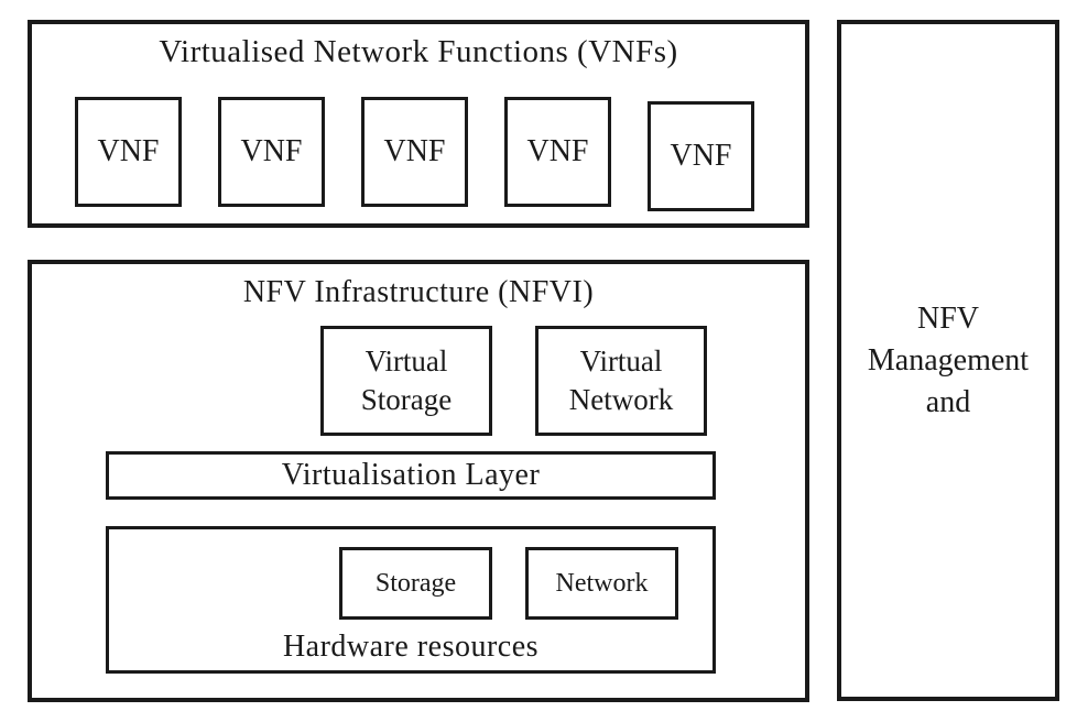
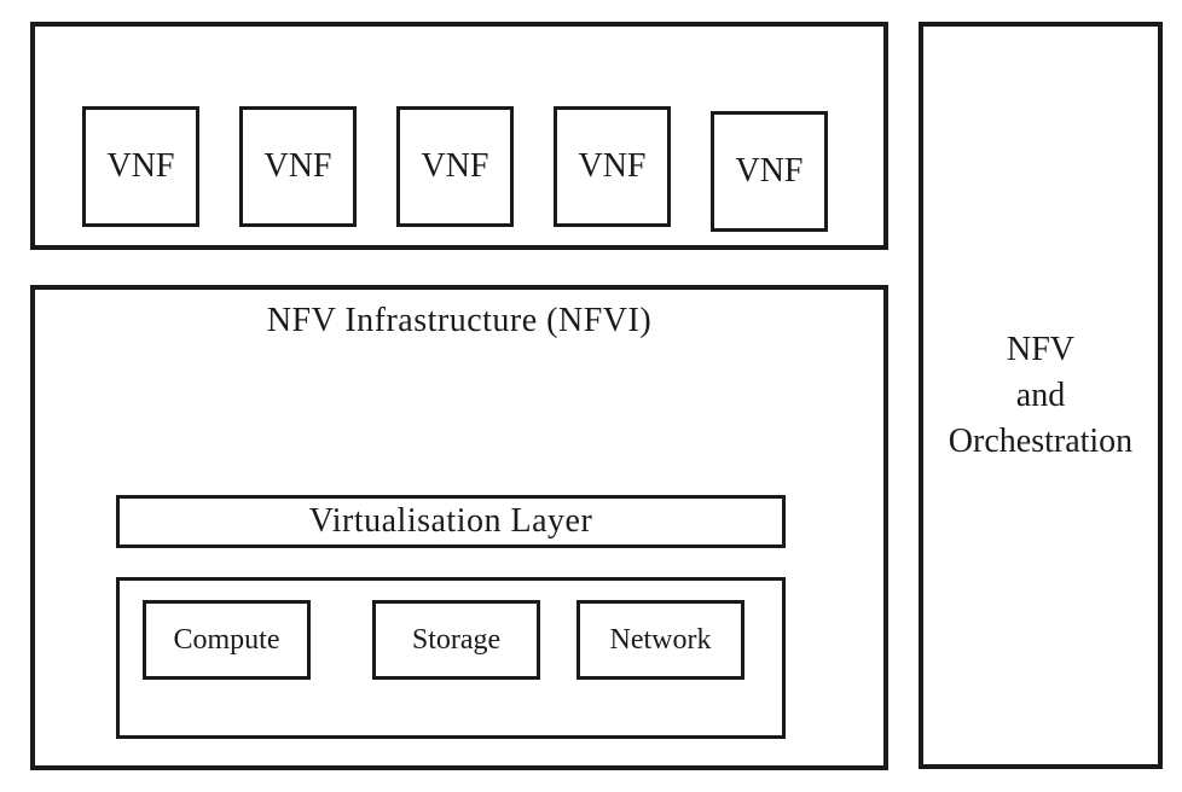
- Virtualised Network Functions (VNFs)
  VNF
  VNF
  VNF
  VNF
  VNF
  NFV Infrastructure (NFVI)
- Virtual Storage
- Virtual Network
  Virtualisation Layer
+ Compute
  Storage
  Network
- Hardware resources
  NFV
- Management
  and
+ Orchestration
